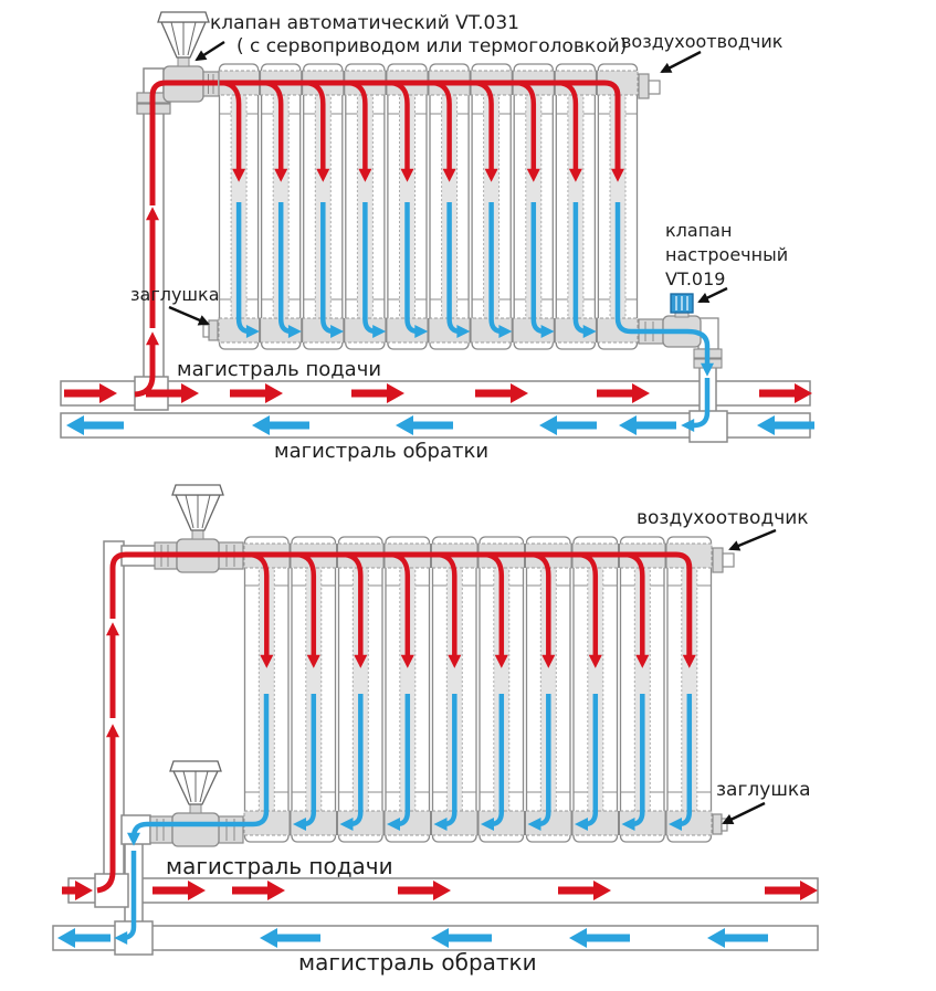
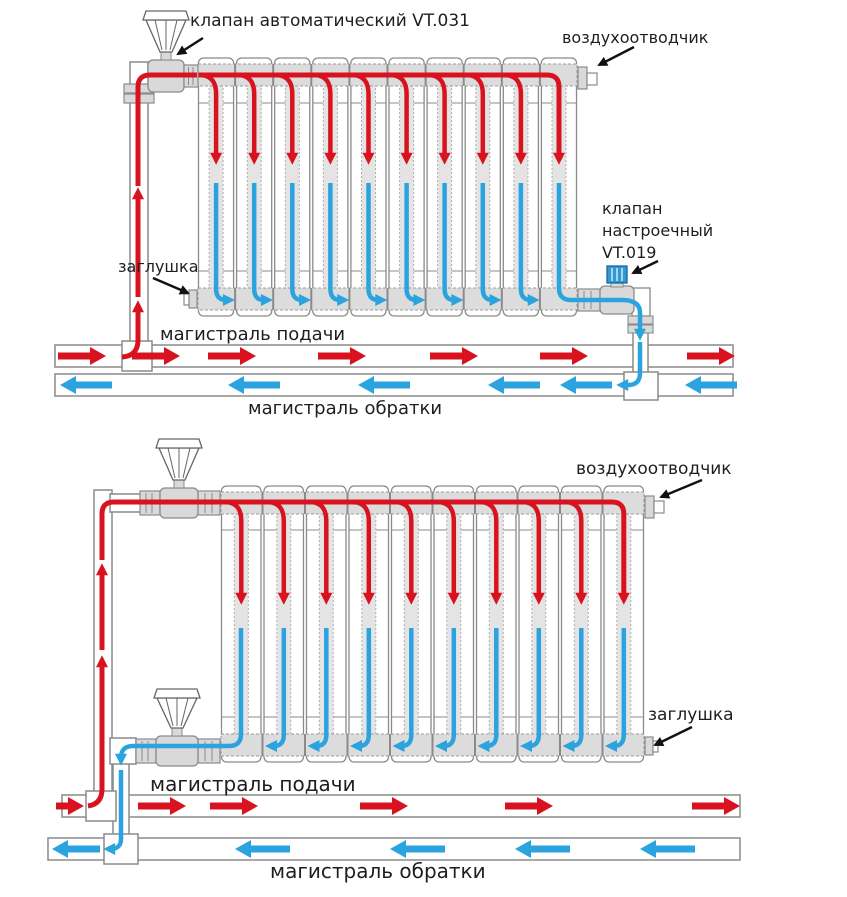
  клапан автоматический VT.031
- ( с сервоприводом или термоголовкой)
  воздухоотводчик
  заглушка
  клапан
  настроечный
  VT.019
  магистраль подачи
  магистраль обратки
  воздухоотводчик
  заглушка
  магистраль подачи
  магистраль обратки
